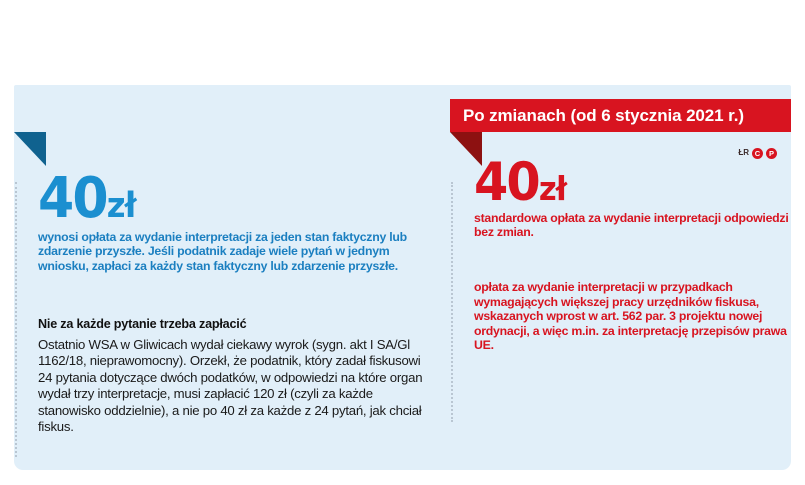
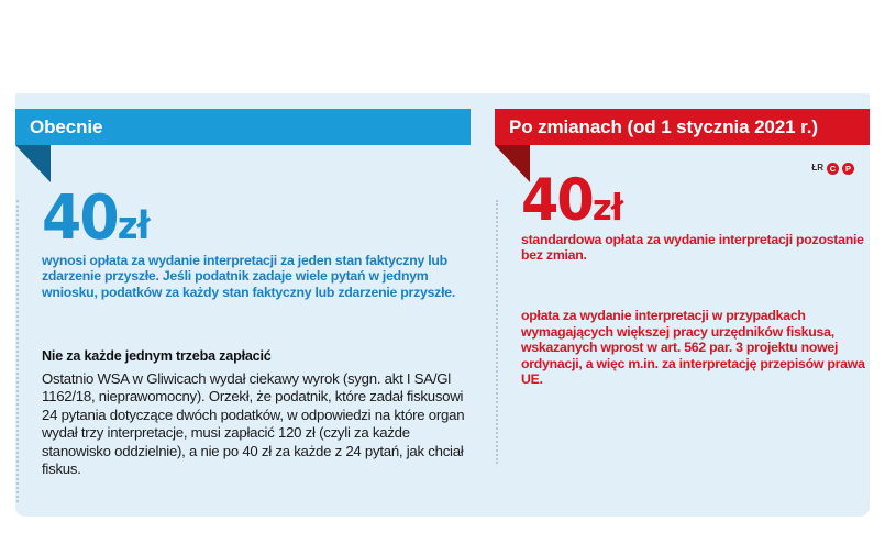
+ Obecnie
  40zł
- wynosi opłata za wydanie interpretacji za jeden stan faktyczny lub zdarzenie przyszłe. Jeśli podatnik zadaje wiele pytań w jednym wniosku, zapłaci za każdy stan faktyczny lub zdarzenie przyszłe.
+ wynosi opłata za wydanie interpretacji za jeden stan faktyczny lub zdarzenie przyszłe. Jeśli podatnik zadaje wiele pytań w jednym wniosku, podatków za każdy stan faktyczny lub zdarzenie przyszłe.
- Nie za każde pytanie trzeba zapłacić
+ Nie za każde jednym trzeba zapłacić
- Ostatnio WSA w Gliwicach wydał ciekawy wyrok (sygn. akt I SA/Gl 1162/18, nieprawomocny). Orzekł, że podatnik, który zadał fiskusowi 24 pytania dotyczące dwóch podatków, w odpowiedzi na które organ wydał trzy interpretacje, musi zapłacić 120 zł (czyli za każde stanowisko oddzielnie), a nie po 40 zł za każde z 24 pytań, jak chciał fiskus.
+ Ostatnio WSA w Gliwicach wydał ciekawy wyrok (sygn. akt I SA/Gl 1162/18, nieprawomocny). Orzekł, że podatnik, które zadał fiskusowi 24 pytania dotyczące dwóch podatków, w odpowiedzi na które organ wydał trzy interpretacje, musi zapłacić 120 zł (czyli za każde stanowisko oddzielnie), a nie po 40 zł za każde z 24 pytań, jak chciał fiskus.
- Po zmianach (od 6 stycznia 2021 r.)
+ Po zmianach (od 1 stycznia 2021 r.)
  ŁR
  C
  P
  40zł
- standardowa opłata za wydanie interpretacji odpowiedzi bez zmian.
+ standardowa opłata za wydanie interpretacji pozostanie bez zmian.
  opłata za wydanie interpretacji w przypadkach wymagających większej pracy urzędników fiskusa, wskazanych wprost w art. 562 par. 3 projektu nowej ordynacji, a więc m.in. za interpretację przepisów prawa UE.
